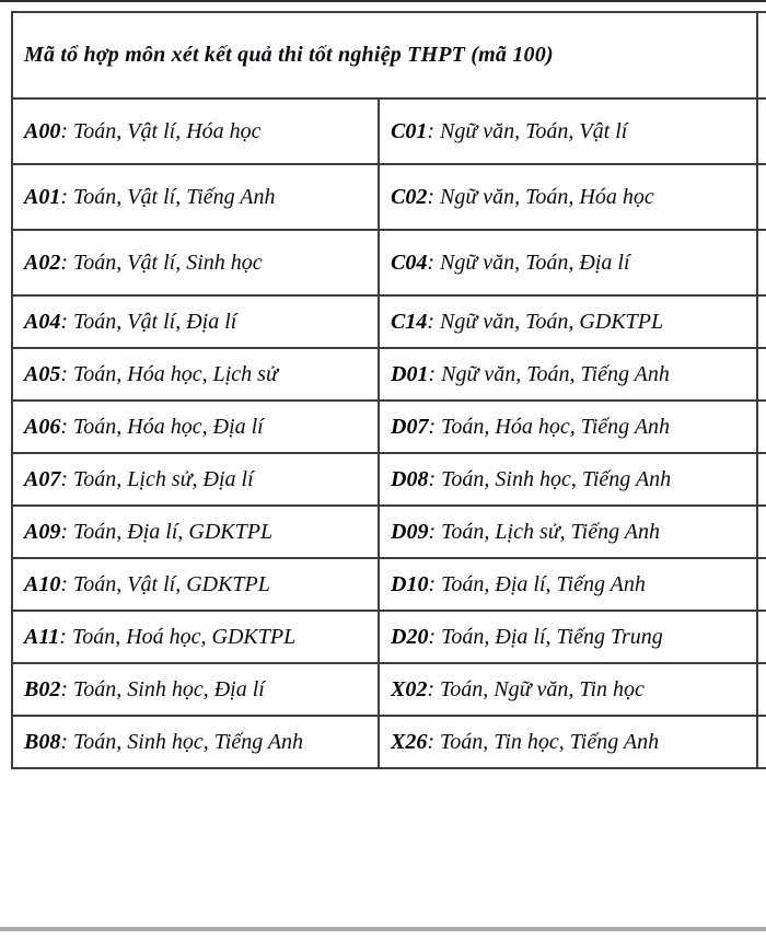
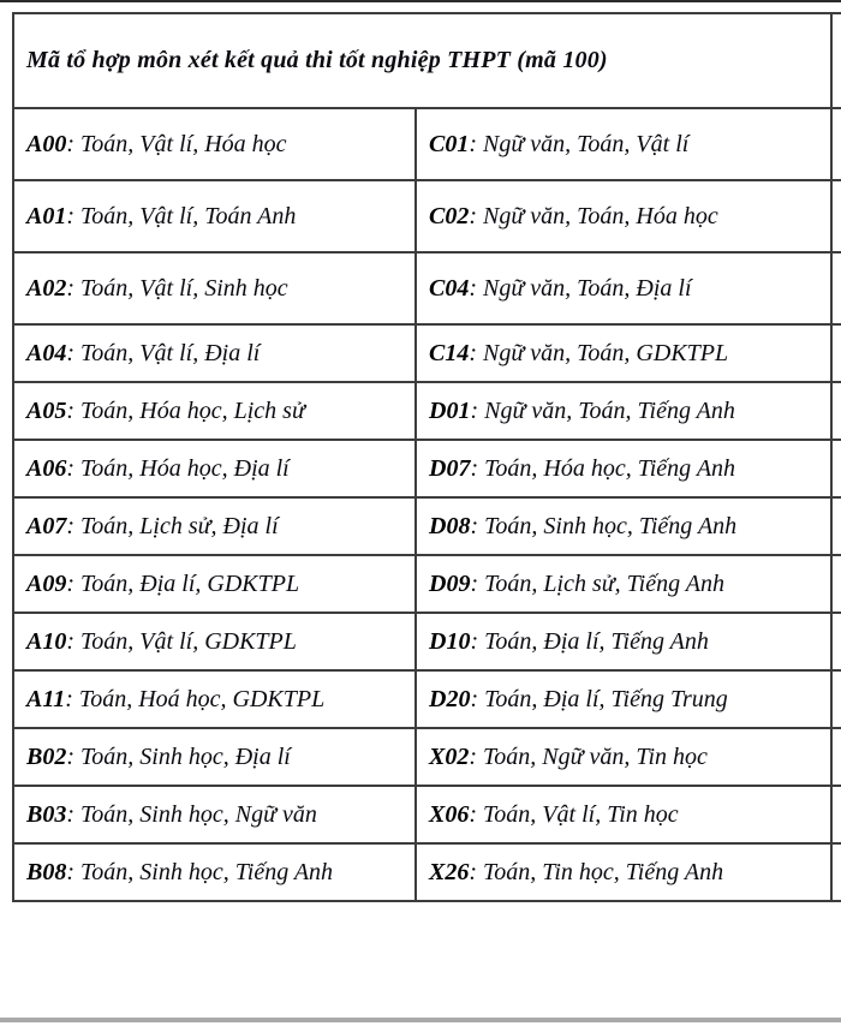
  Mã tổ hợp môn xét kết quả thi tốt nghiệp THPT (mã 100)
  A00: Toán, Vật lí, Hóa học	C01: Ngữ văn, Toán, Vật lí
- A01: Toán, Vật lí, Tiếng Anh	C02: Ngữ văn, Toán, Hóa học
+ A01: Toán, Vật lí, Toán Anh	C02: Ngữ văn, Toán, Hóa học
  A02: Toán, Vật lí, Sinh học	C04: Ngữ văn, Toán, Địa lí
  A04: Toán, Vật lí, Địa lí	C14: Ngữ văn, Toán, GDKTPL
  A05: Toán, Hóa học, Lịch sử	D01: Ngữ văn, Toán, Tiếng Anh
  A06: Toán, Hóa học, Địa lí	D07: Toán, Hóa học, Tiếng Anh
  A07: Toán, Lịch sử, Địa lí	D08: Toán, Sinh học, Tiếng Anh
  A09: Toán, Địa lí, GDKTPL	D09: Toán, Lịch sử, Tiếng Anh
  A10: Toán, Vật lí, GDKTPL	D10: Toán, Địa lí, Tiếng Anh
  A11: Toán, Hoá học, GDKTPL	D20: Toán, Địa lí, Tiếng Trung
  B02: Toán, Sinh học, Địa lí	X02: Toán, Ngữ văn, Tin học
+ B03: Toán, Sinh học, Ngữ văn	X06: Toán, Vật lí, Tin học
  B08: Toán, Sinh học, Tiếng Anh	X26: Toán, Tin học, Tiếng Anh
